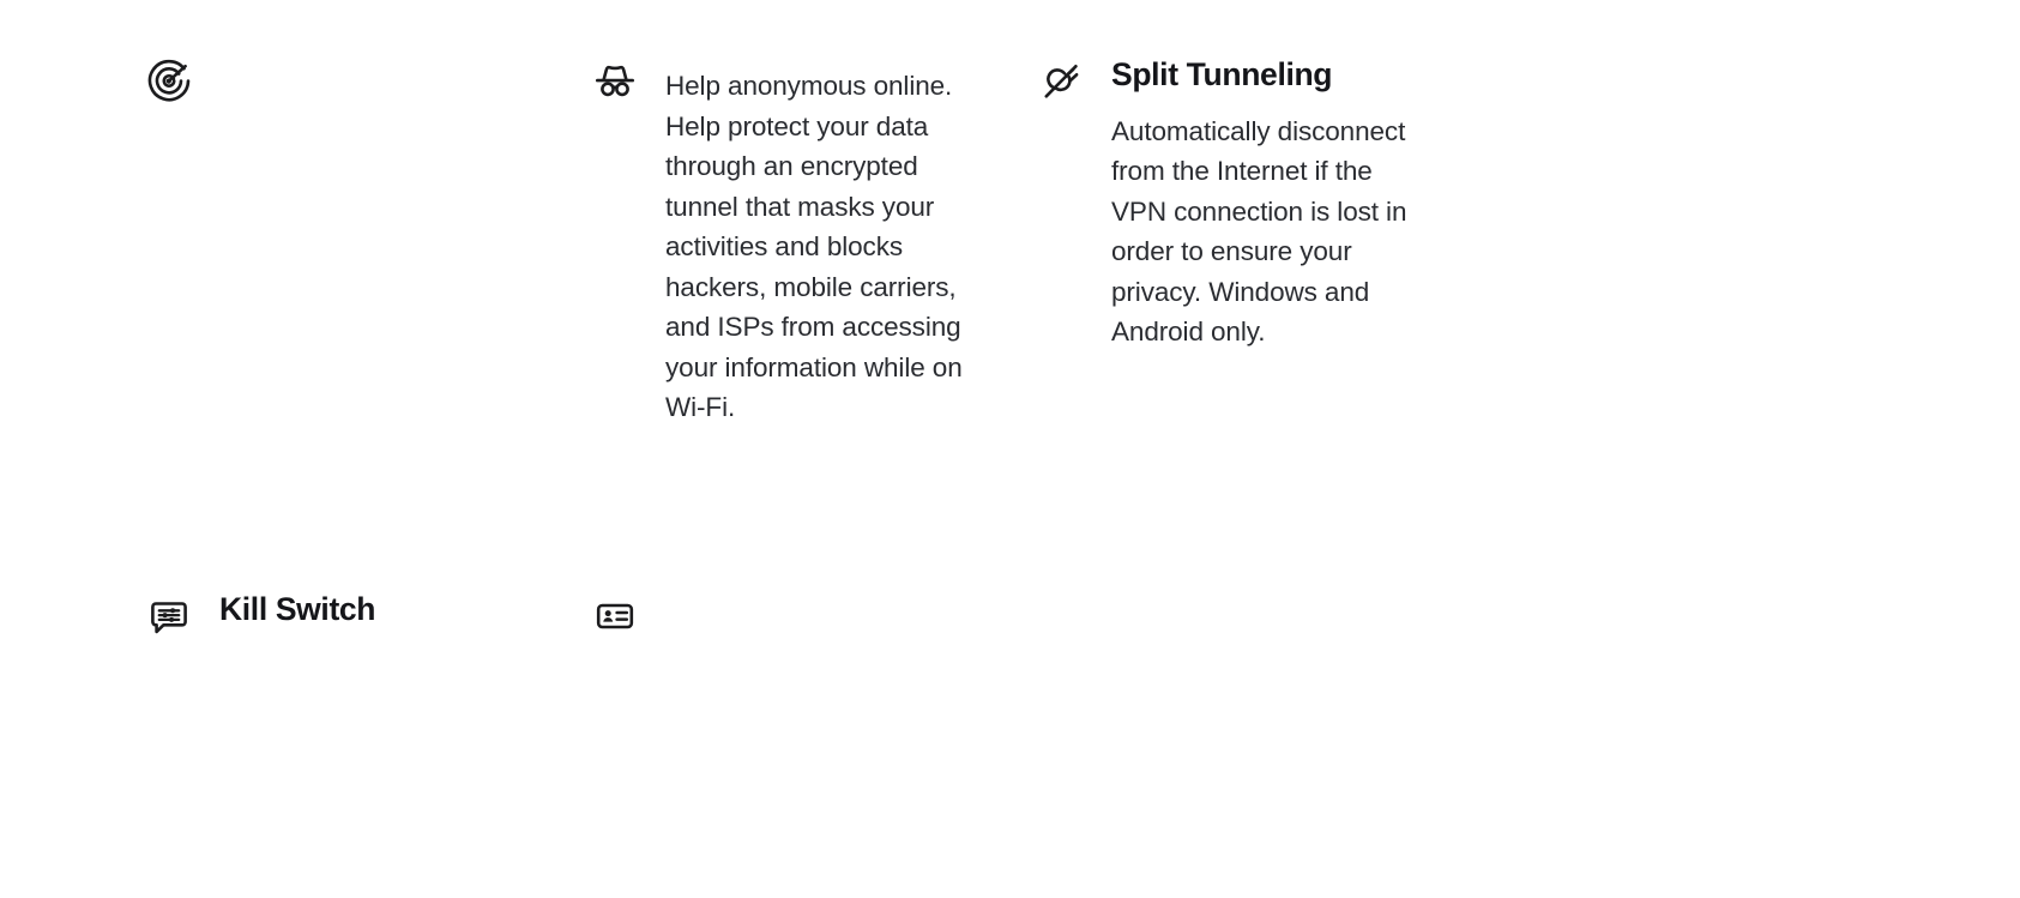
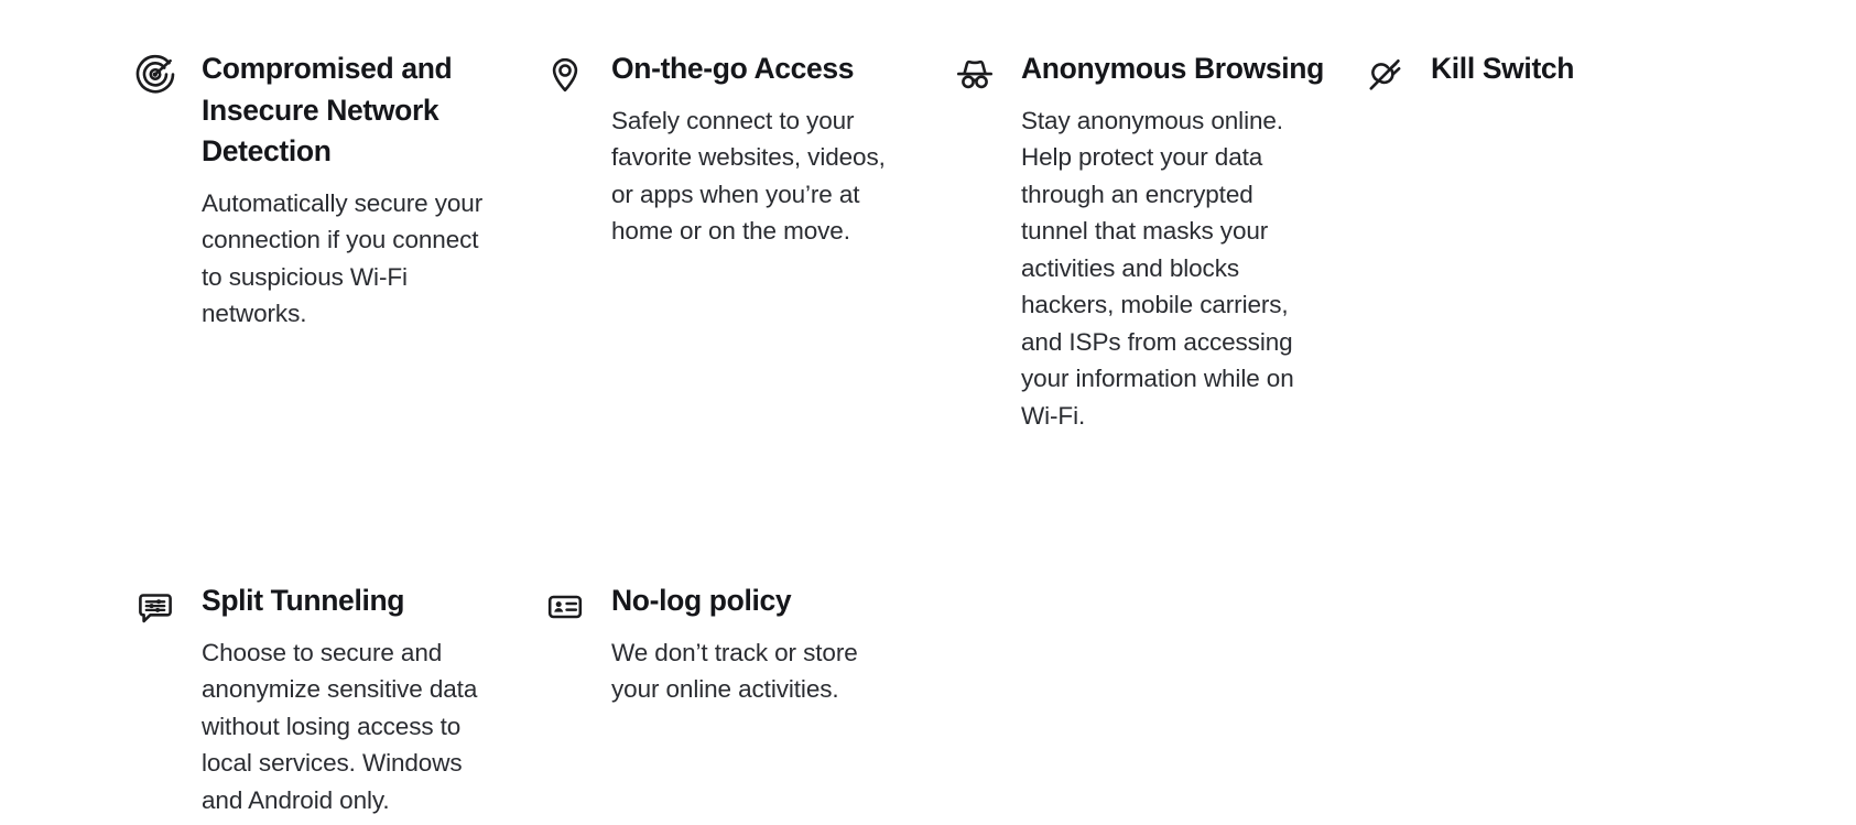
+ Compromised and Insecure Network Detection
+ Automatically secure your connection if you connect to suspicious Wi-Fi networks.
+ On-the-go Access
+ Safely connect to your favorite websites, videos, or apps when you’re at home or on the move.
+ Anonymous Browsing
- Help anonymous online. Help protect your data through an encrypted tunnel that masks your activities and blocks hackers, mobile carriers, and ISPs from accessing your information while on Wi-Fi.
+ Stay anonymous online. Help protect your data through an encrypted tunnel that masks your activities and blocks hackers, mobile carriers, and ISPs from accessing your information while on Wi-Fi.
- Split Tunneling
+ Kill Switch
- Automatically disconnect from the Internet if the VPN connection is lost in order to ensure your privacy. Windows and Android only.
- Kill Switch
+ Split Tunneling
+ Choose to secure and anonymize sensitive data without losing access to local services. Windows and Android only.
+ No-log policy
+ We don’t track or store your online activities.
